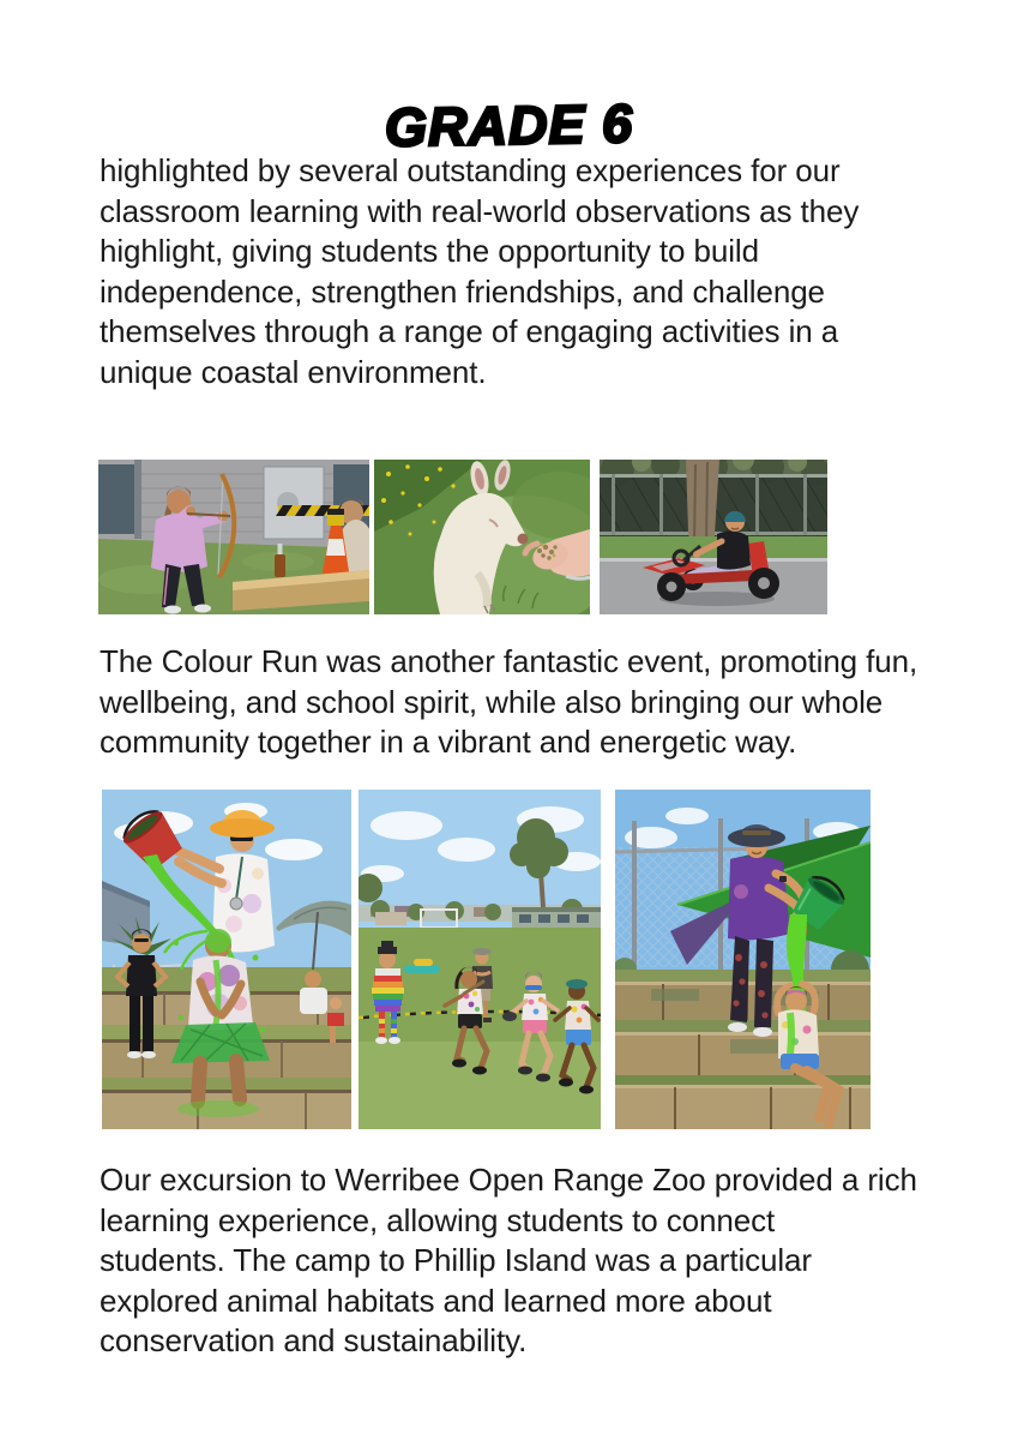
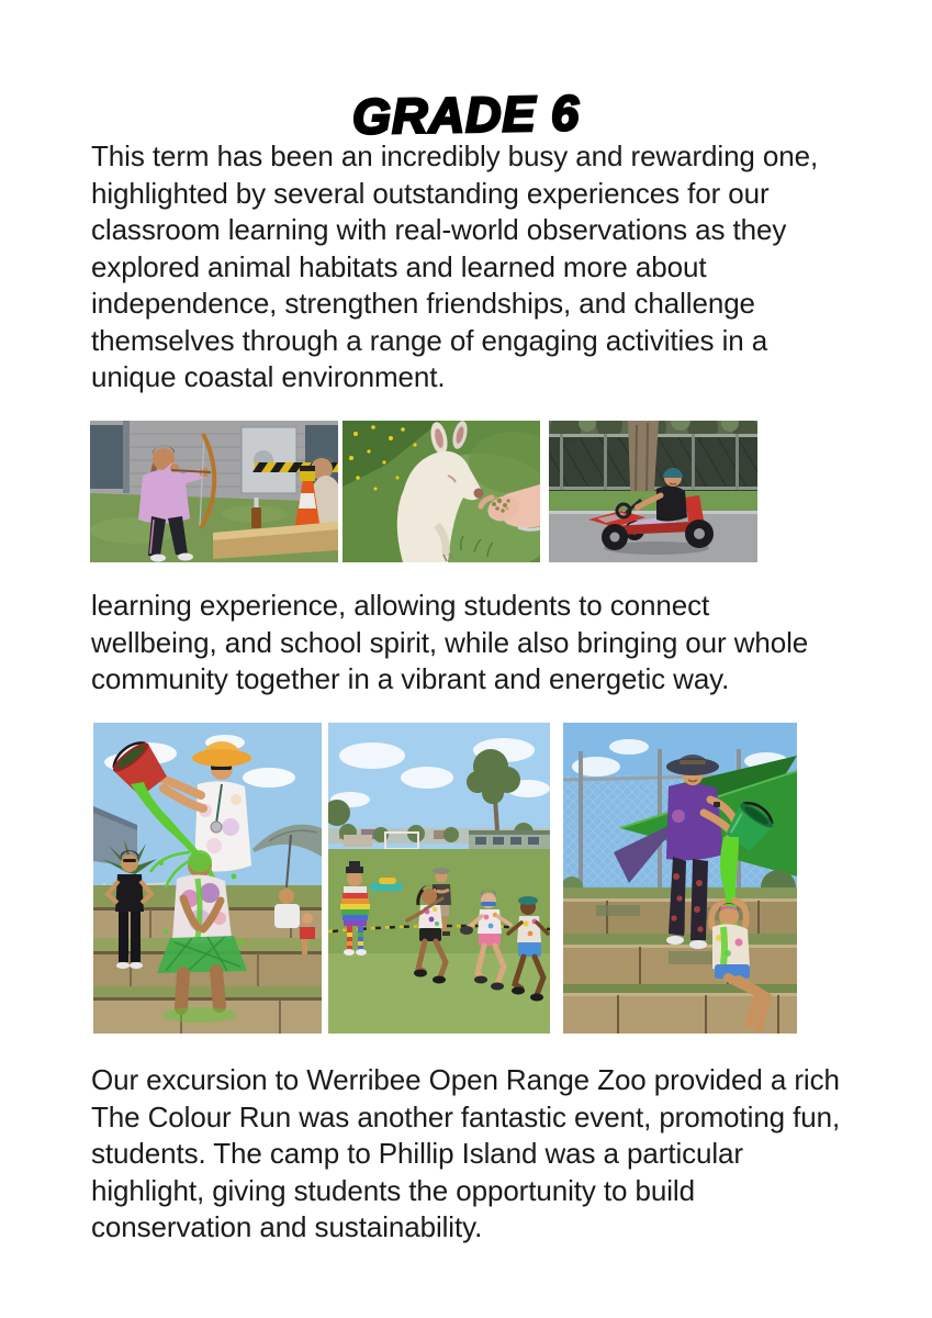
  GRADE 6
+ This term has been an incredibly busy and rewarding one,
  highlighted by several outstanding experiences for our
  classroom learning with real-world observations as they
- highlight, giving students the opportunity to build
+ explored animal habitats and learned more about
  independence, strengthen friendships, and challenge
  themselves through a range of engaging activities in a
  unique coastal environment.
- The Colour Run was another fantastic event, promoting fun,
+ learning experience, allowing students to connect
  wellbeing, and school spirit, while also bringing our whole
  community together in a vibrant and energetic way.
  Our excursion to Werribee Open Range Zoo provided a rich
- learning experience, allowing students to connect
+ The Colour Run was another fantastic event, promoting fun,
  students. The camp to Phillip Island was a particular
- explored animal habitats and learned more about
+ highlight, giving students the opportunity to build
  conservation and sustainability.
